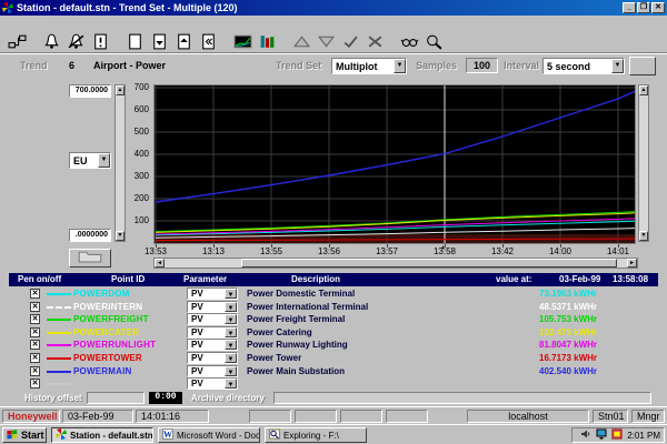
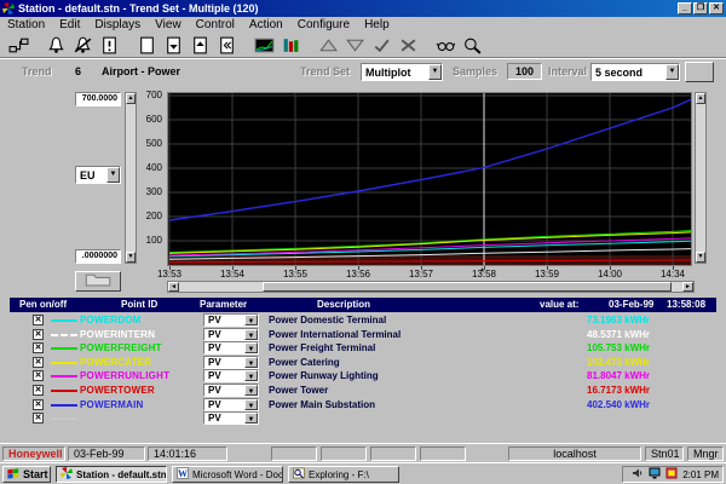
  Station - default.stn - Trend Set - Multiple (120)
+ Station
+ Edit
+ Displays
+ View
+ Control
+ Action
+ Configure
+ Help
  Trend
  6
  Airport - Power
  Trend Set
  Multiplot
  Samples
  100
  Interval
  5 second
  EU
  700
  600
  500
  400
  300
  200
  100
  13:53
- 13:13
+ 13:54
  13:55
  13:56
  13:57
  13:58
- 13:42
+ 13:59
  14:00
- 14:01
+ 14:34
  Pen on/off
  Point ID
  Parameter
  Description
  value at:
  03-Feb-99
  13:58:08
  POWERDOM
  PV
  Power Domestic Terminal
  73.1963 kWHr
  POWERINTERN
  PV
  Power International Terminal
  48.5371 kWHr
  POWERFREIGHT
  PV
  Power Freight Terminal
  105.753 kWHr
  POWERCATER
  PV
  Power Catering
  102.475 kWHr
  POWERRUNLIGHT
  PV
  Power Runway Lighting
  81.8047 kWHr
  POWERTOWER
  PV
  Power Tower
  16.7173 kWHr
  POWERMAIN
  PV
  Power Main Substation
  402.540 kWHr
  PV
- History offset
- 0:00
- Archive directory
  Honeywell
  03-Feb-99
  14:01:16
  localhost
  Stn01
  Mngr
  Start
  Station - default.stn
  W
  Microsoft Word - Doc
  Exploring - F:\
  2:01 PM
